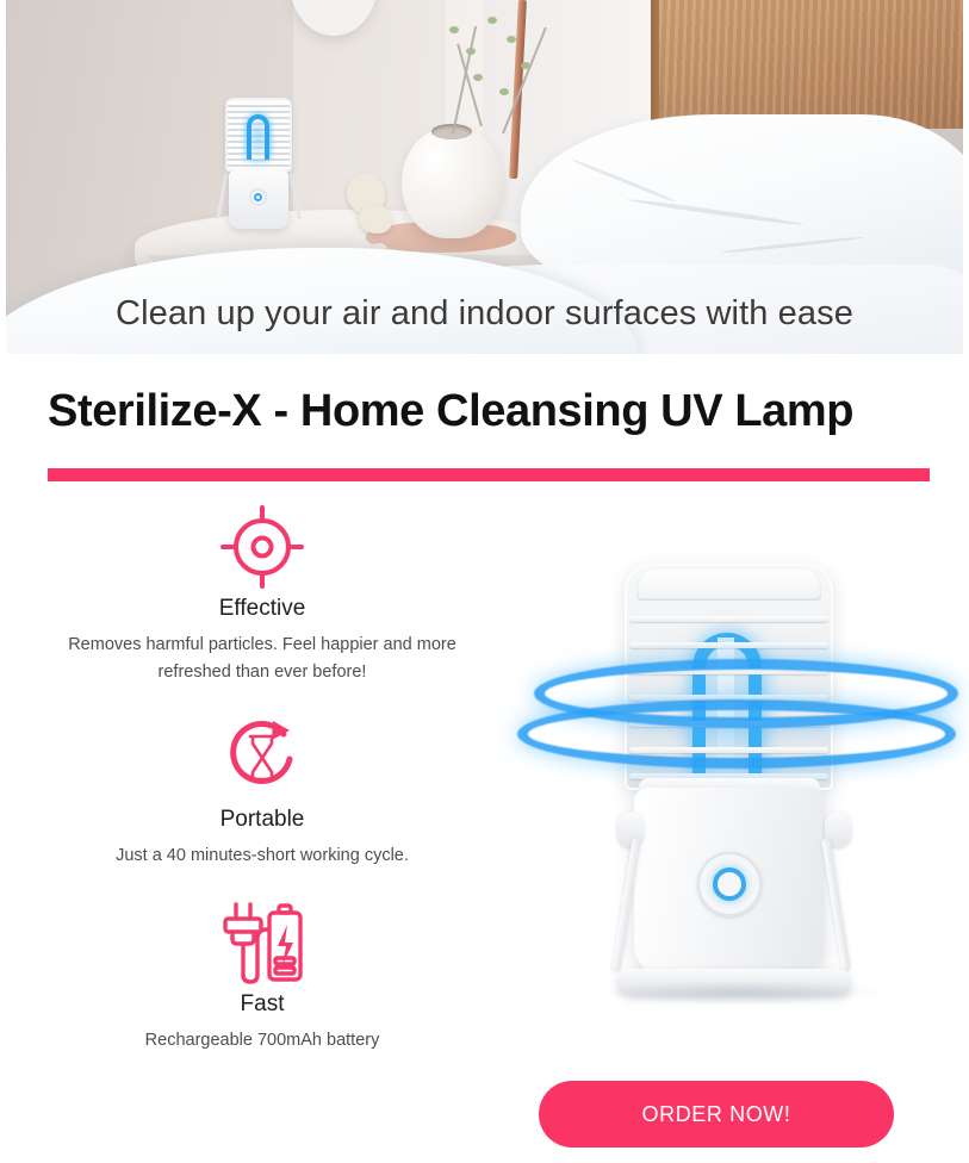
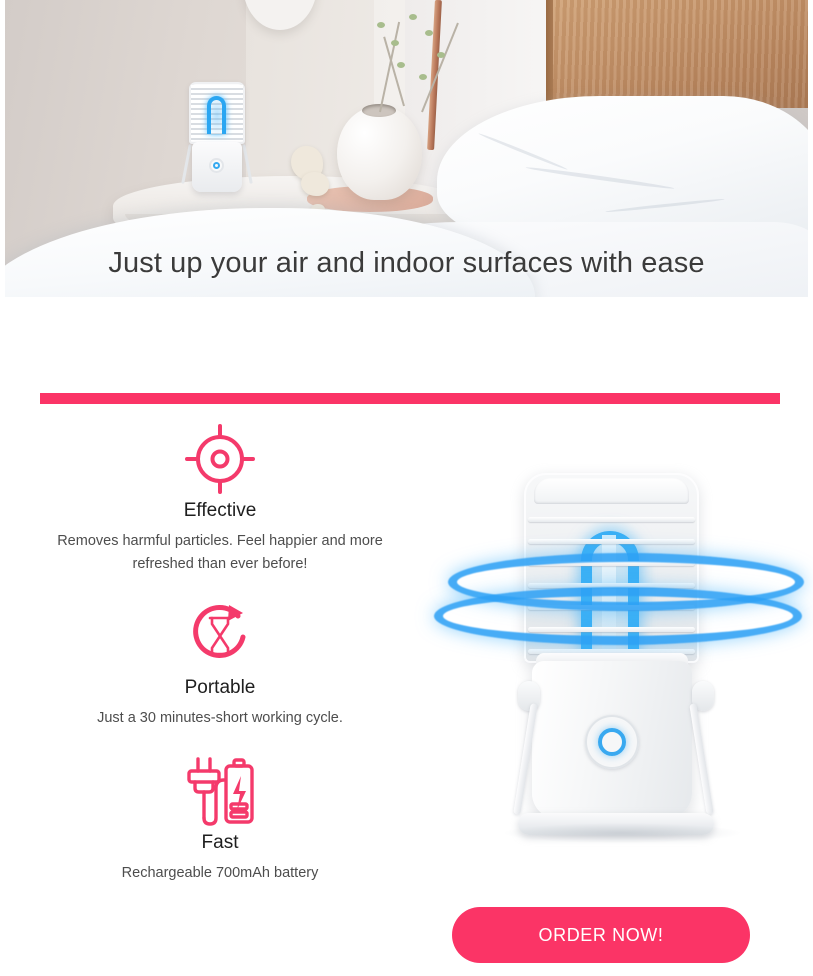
- Clean up your air and indoor surfaces with ease
+ Just up your air and indoor surfaces with ease
- Sterilize-X - Home Cleansing UV Lamp
  Effective
  Removes harmful particles. Feel happier and more refreshed than ever before!
  Portable
- Just a 40 minutes-short working cycle.
+ Just a 30 minutes-short working cycle.
  Fast
  Rechargeable 700mAh battery
  ORDER NOW!
